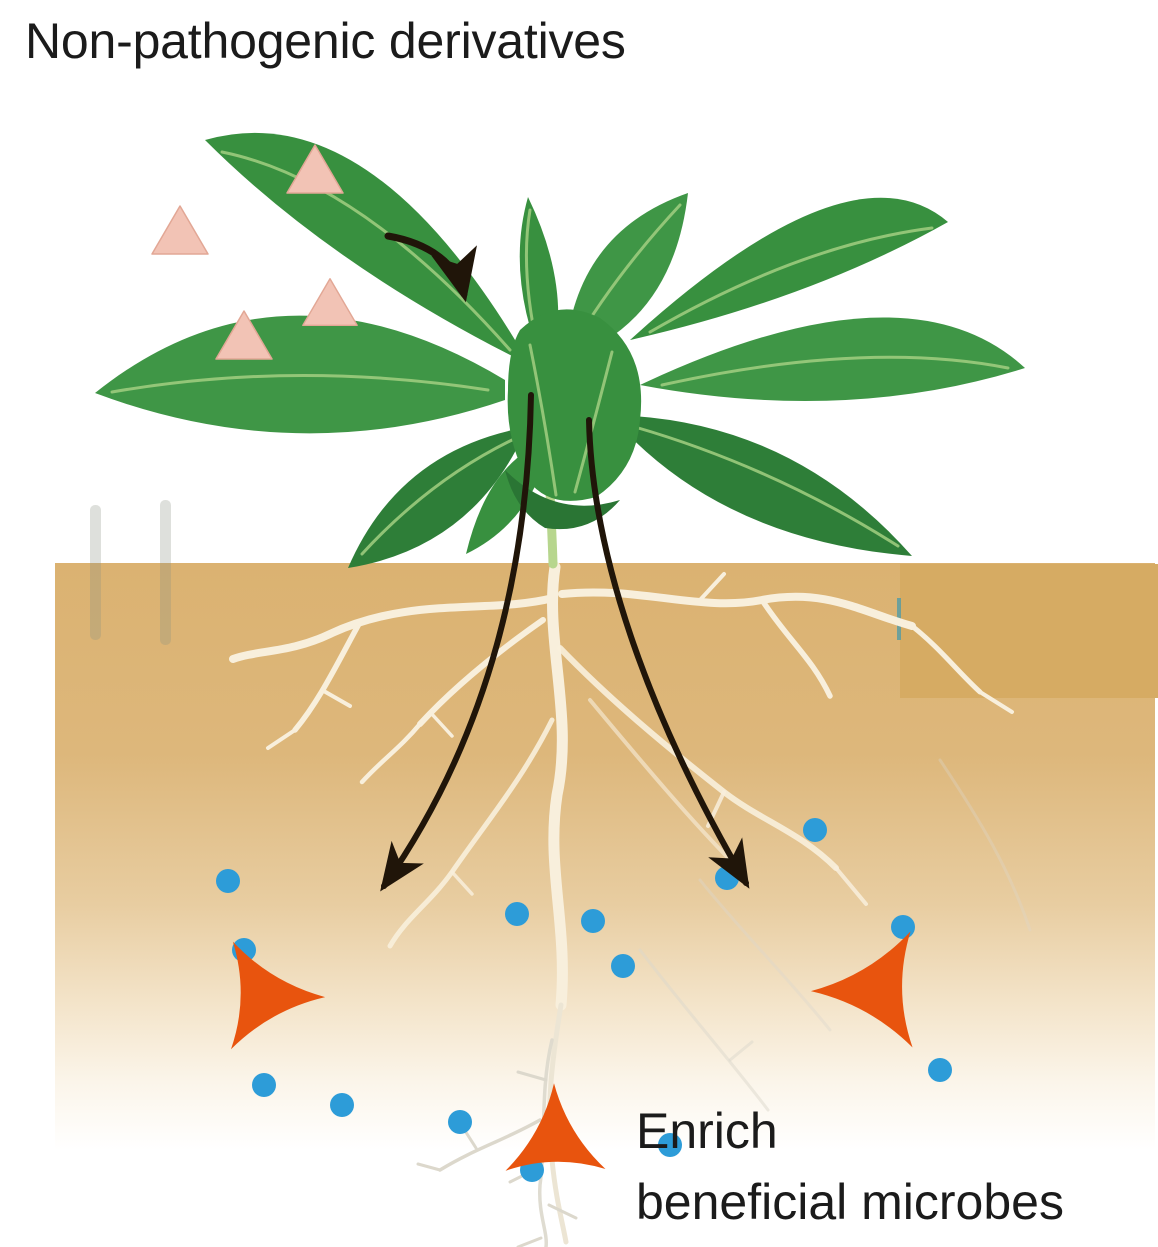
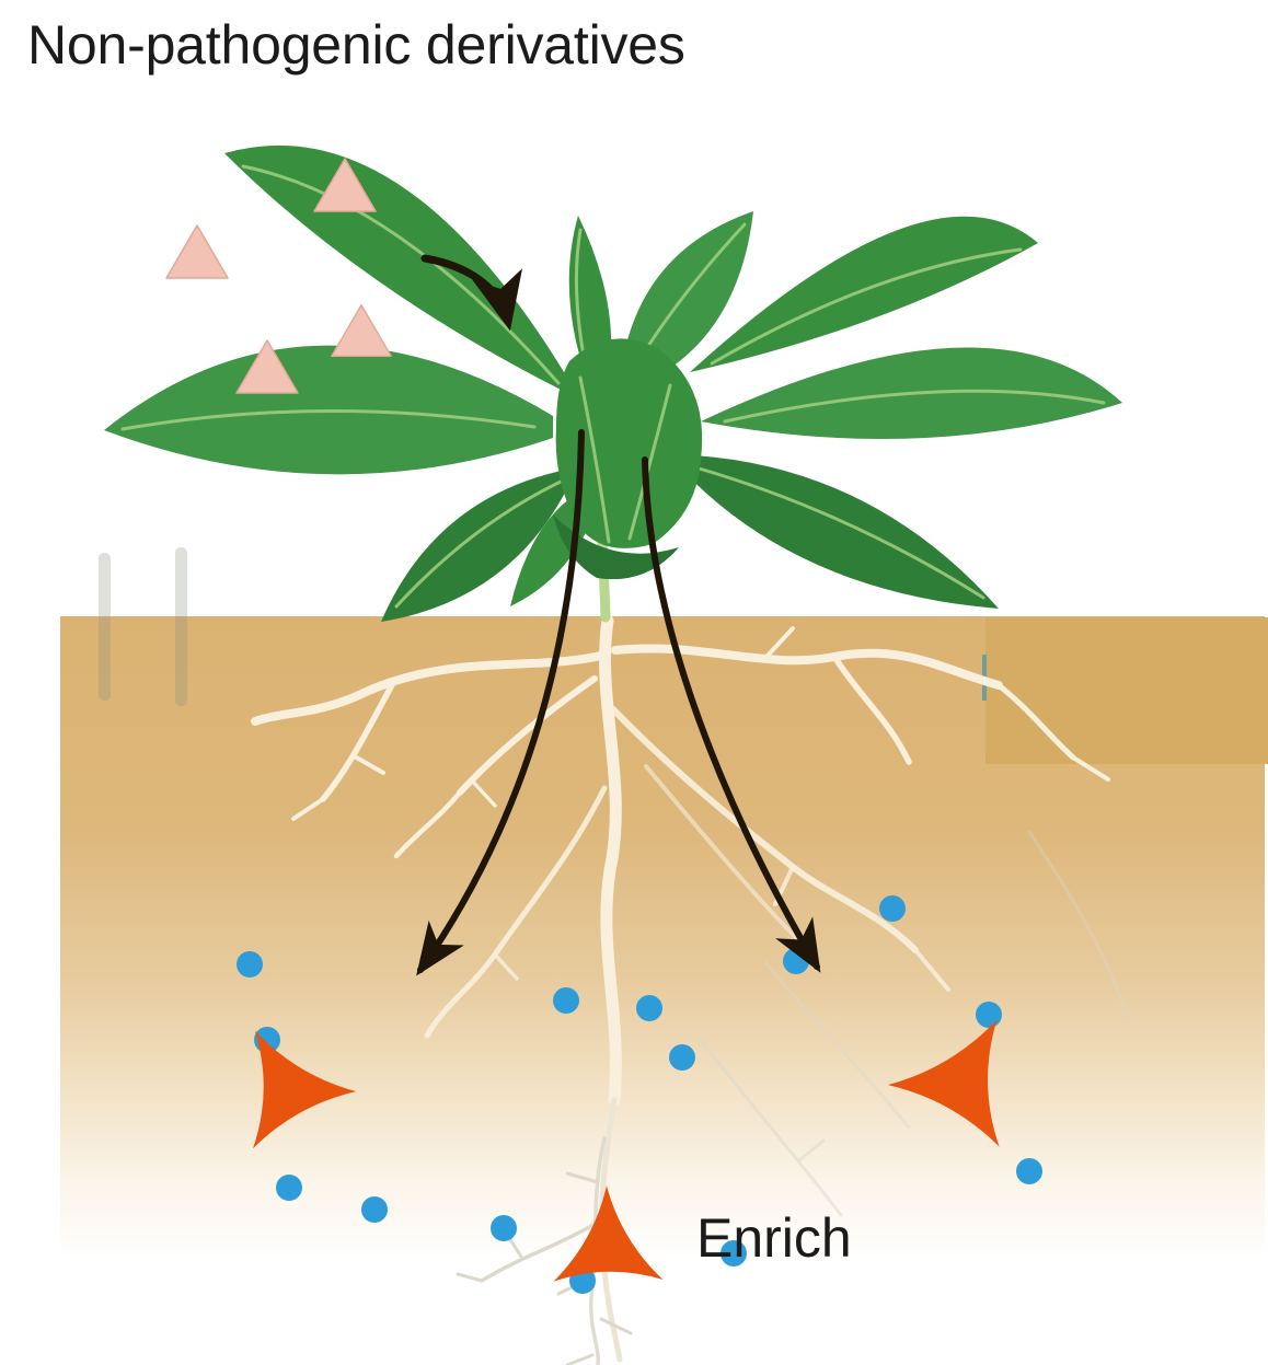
  Non-pathogenic derivatives
  Enrich
- beneficial microbes
